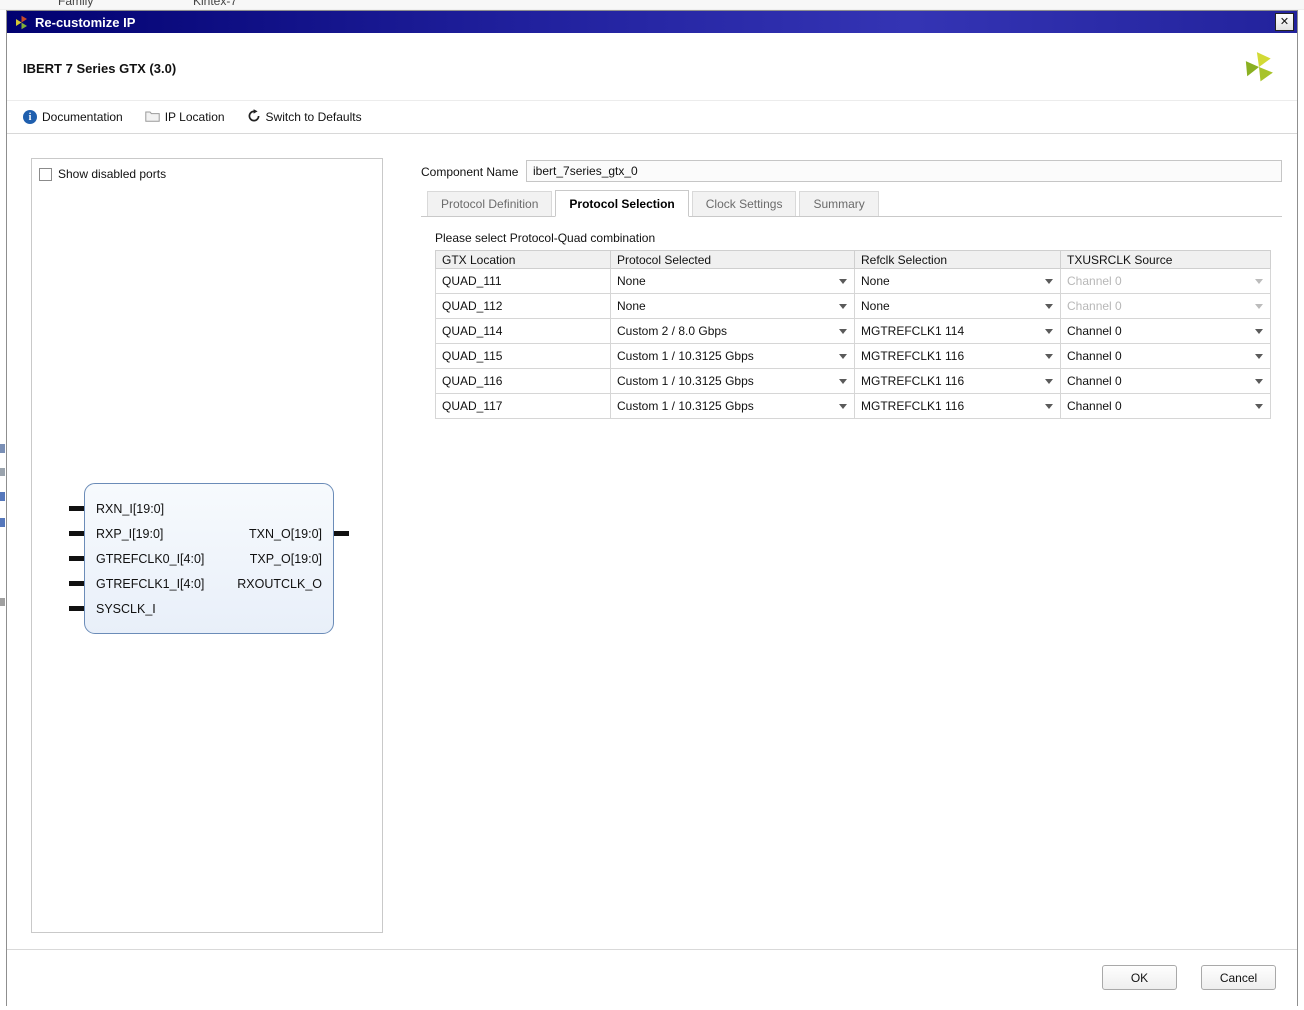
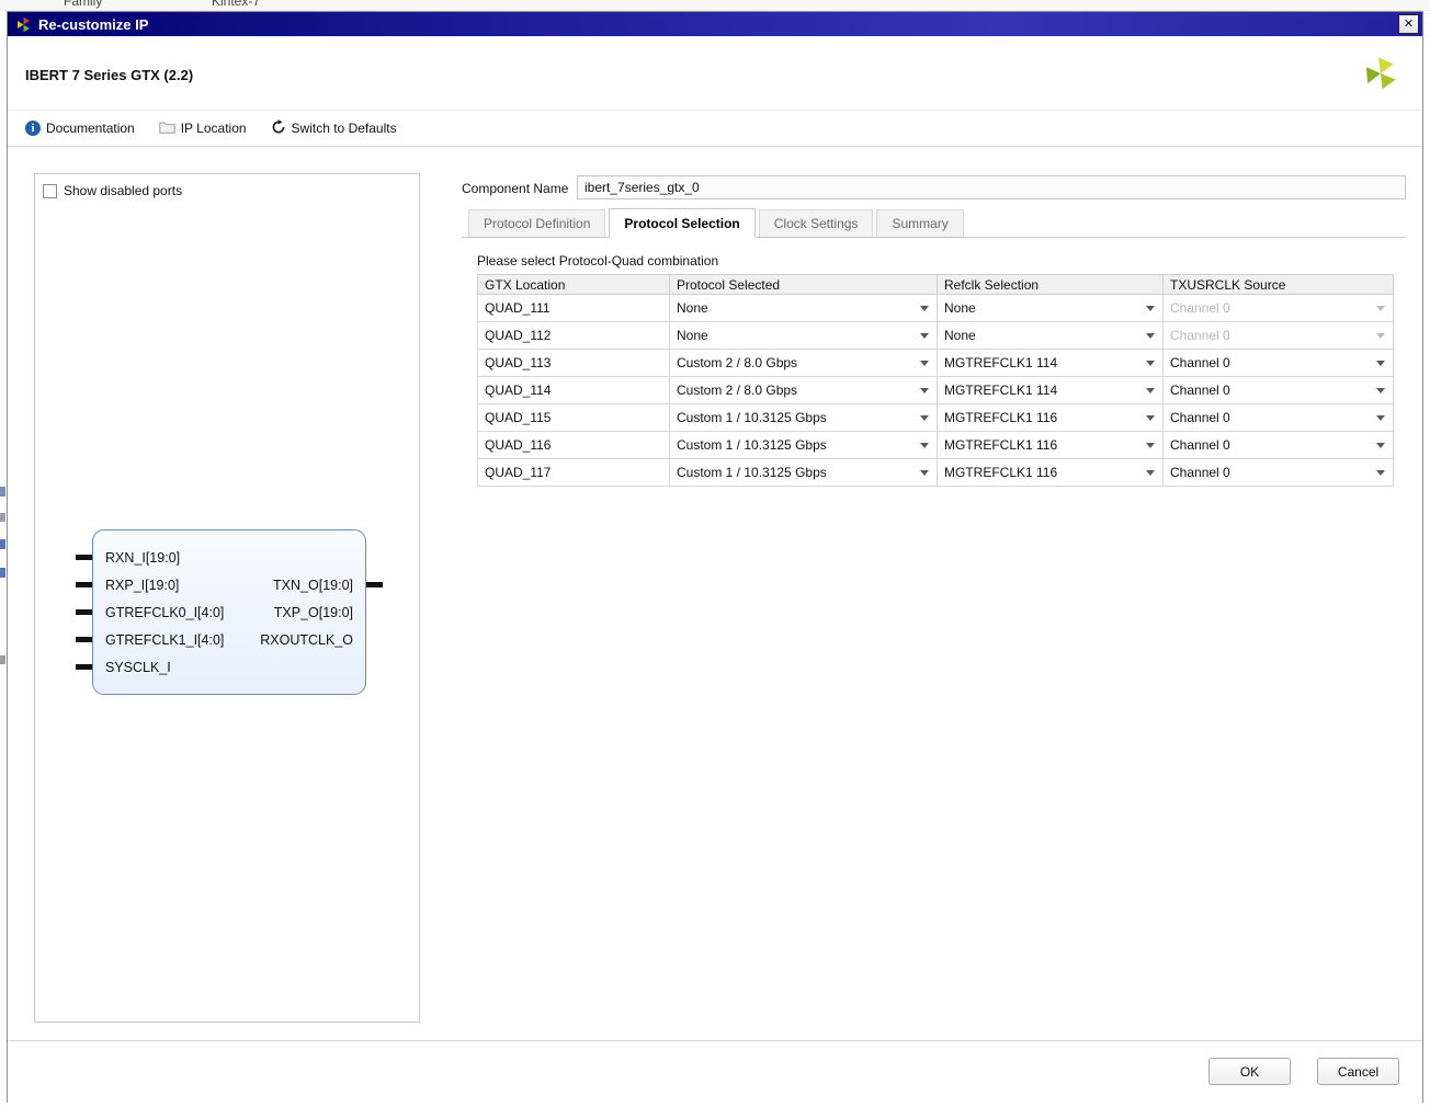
  Family
  Kintex-7
  Re-customize IP
  ✕
- IBERT 7 Series GTX (3.0)
+ IBERT 7 Series GTX (2.2)
  i
  Documentation
  IP Location
  Switch to Defaults
  Show disabled ports
  RXN_I[19:0]
  RXP_I[19:0]
  TXN_O[19:0]
  GTREFCLK0_I[4:0]
  TXP_O[19:0]
  GTREFCLK1_I[4:0]
  RXOUTCLK_O
  SYSCLK_I
  Component Name
  ibert_7series_gtx_0
  Protocol Definition
  Protocol Selection
  Clock Settings
  Summary
  Please select Protocol-Quad combination
  GTX Location	Protocol Selected	Refclk Selection	TXUSRCLK Source
  QUAD_111	None	None	Channel 0
  QUAD_112	None	None	Channel 0
+ QUAD_113	Custom 2 / 8.0 Gbps	MGTREFCLK1 114	Channel 0
  QUAD_114	Custom 2 / 8.0 Gbps	MGTREFCLK1 114	Channel 0
  QUAD_115	Custom 1 / 10.3125 Gbps	MGTREFCLK1 116	Channel 0
  QUAD_116	Custom 1 / 10.3125 Gbps	MGTREFCLK1 116	Channel 0
  QUAD_117	Custom 1 / 10.3125 Gbps	MGTREFCLK1 116	Channel 0
  OK
  Cancel
